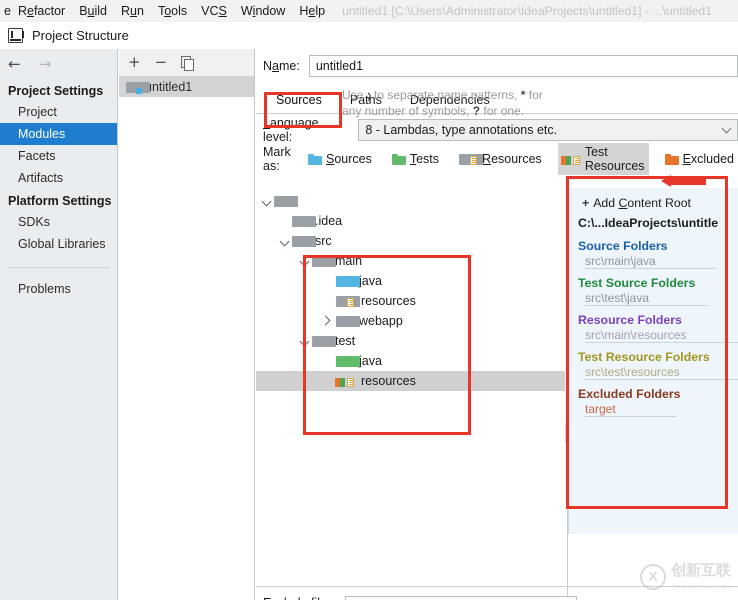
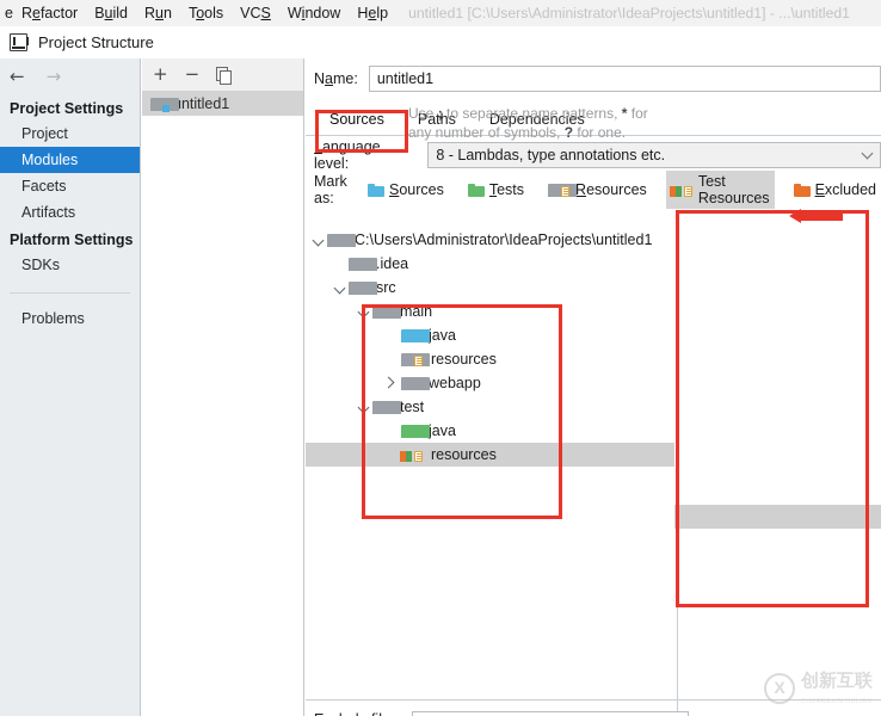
  e
  Refactor
  Build
  Run
  Tools
  VCS
  Window
  Help
  untitled1 [C:\Users\Administrator\IdeaProjects\untitled1] - ...\untitled1
  Project Structure
  ←
  →
  Project Settings
  Project
  Modules
  Facets
  Artifacts
  Platform Settings
  SDKs
- Global Libraries
  Problems
  +
  −
  ntitled1
  Name:
  untitled1
  Sources
  Paths
  Dependencies
  Language level:
  8 - Lambdas, type annotations etc.
  Mark as:
  Sources
  Tests
  Resources
  Test Resources
  Excluded
+ C:\Users\Administrator\IdeaProjects\untitled1
  .idea
  src
  main
  java
  resources
  webapp
  test
  java
  resources
- + Add Content Root
- C:\...IdeaProjects\untitle
- Source Folders
- src\main\java
- Test Source Folders
- src\test\java
- Resource Folders
- src\main\resources
- Test Resource Folders
- src\test\resources
- Excluded Folders
- target
  Use ; to separate name patterns, * for
  any number of symbols, ? for one.
  创新互联
